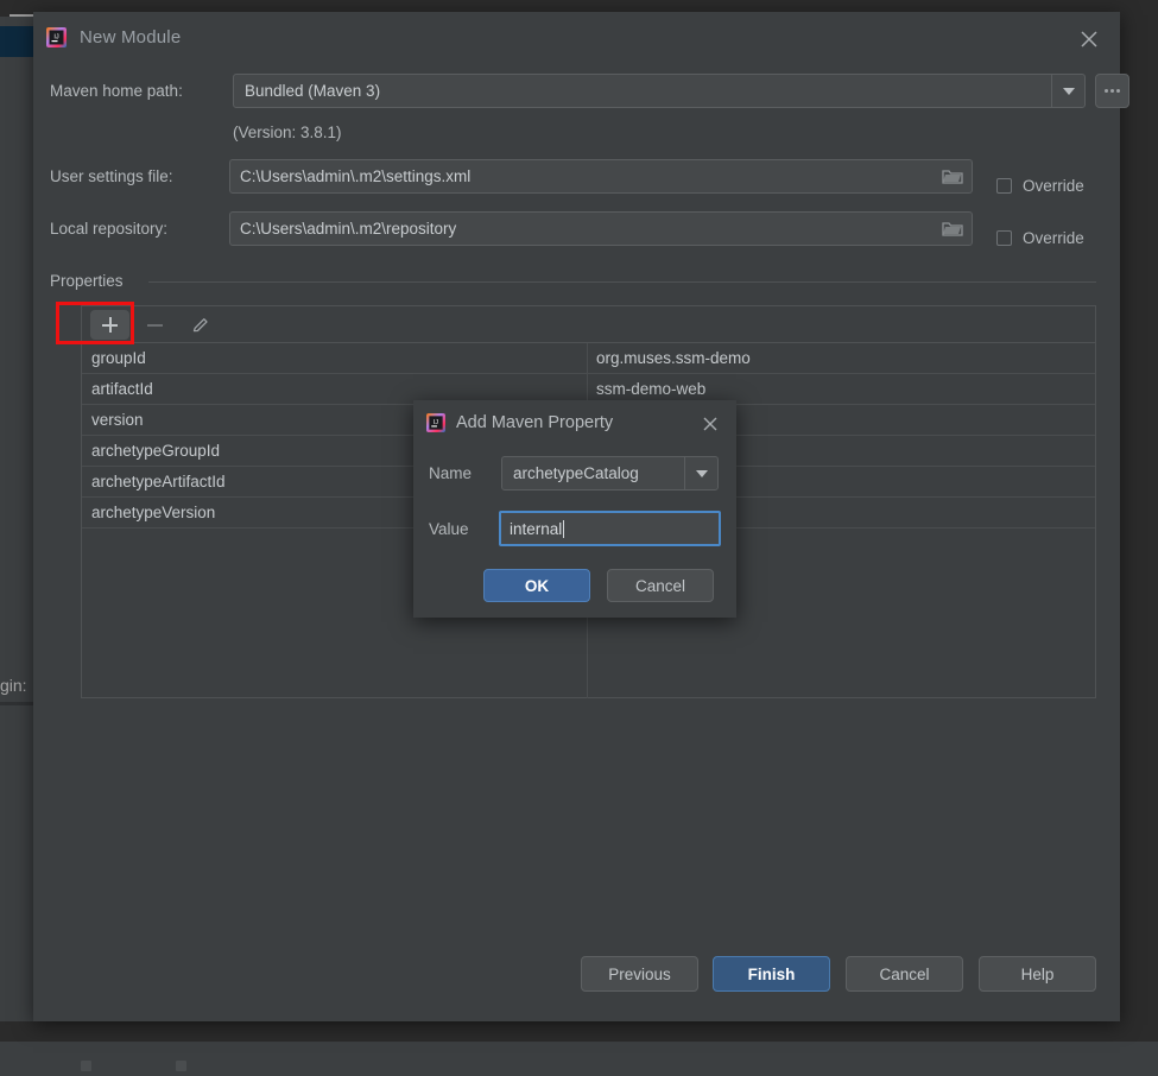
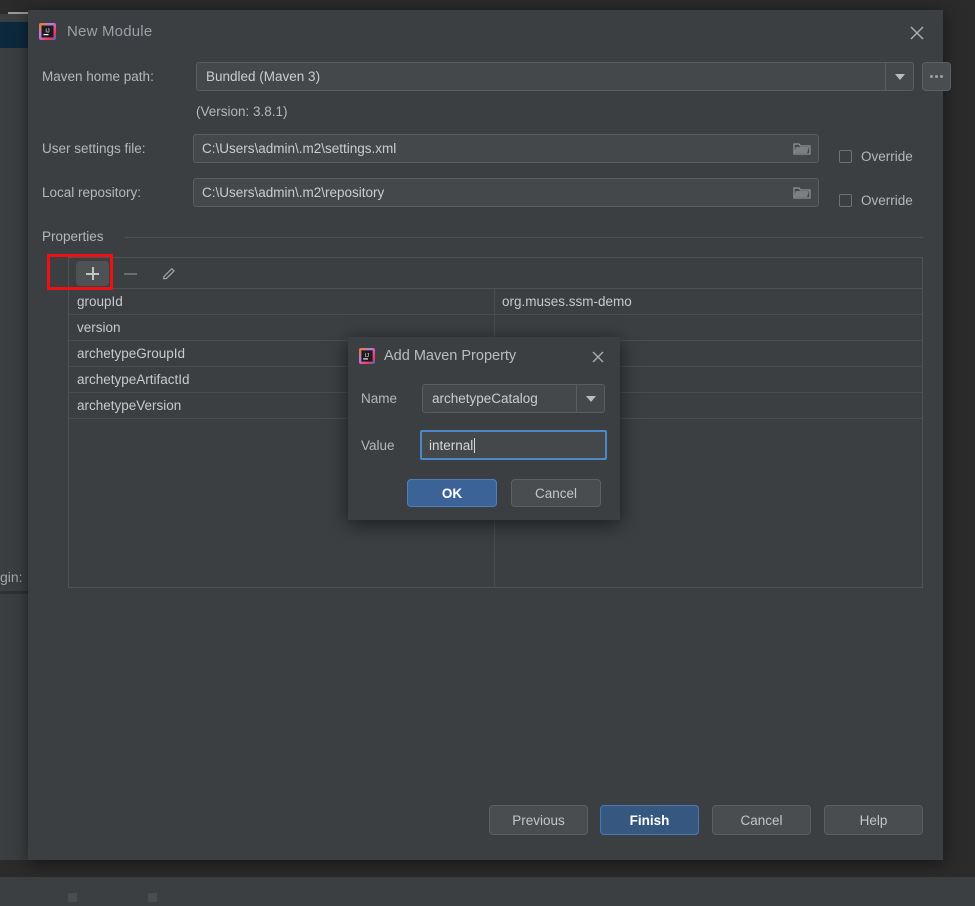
  gin:
  New Module
  Maven home path:
  Bundled (Maven 3)
  (Version: 3.8.1)
  User settings file:
  C:\Users\admin\.m2\settings.xml
  Override
  Local repository:
  C:\Users\admin\.m2\repository
  Override
  Properties
  groupId
  org.muses.ssm-demo
- artifactId
- ssm-demo-web
  version
  archetypeGroupId
  archetypeArtifactId
  archetypeVersion
  Previous
  Finish
  Cancel
  Help
  Add Maven Property
  Name
  archetypeCatalog
  Value
  internal
  OK
  Cancel
